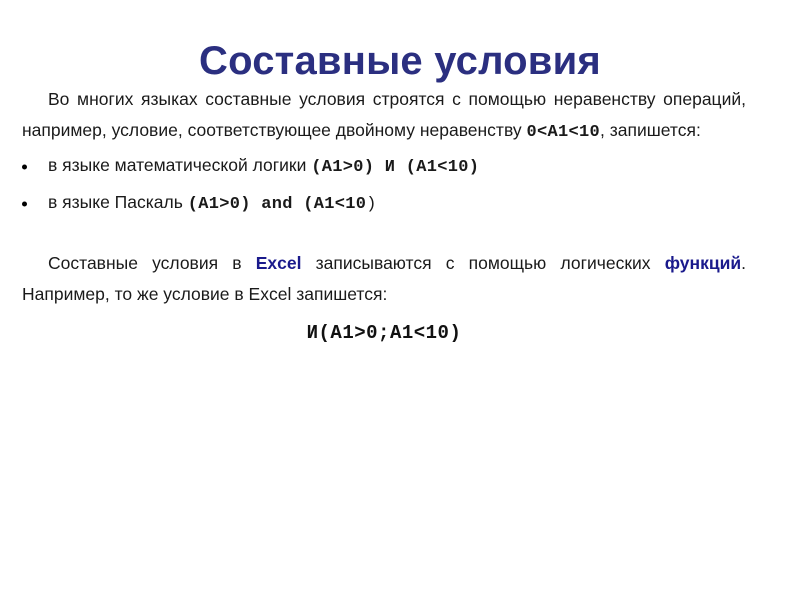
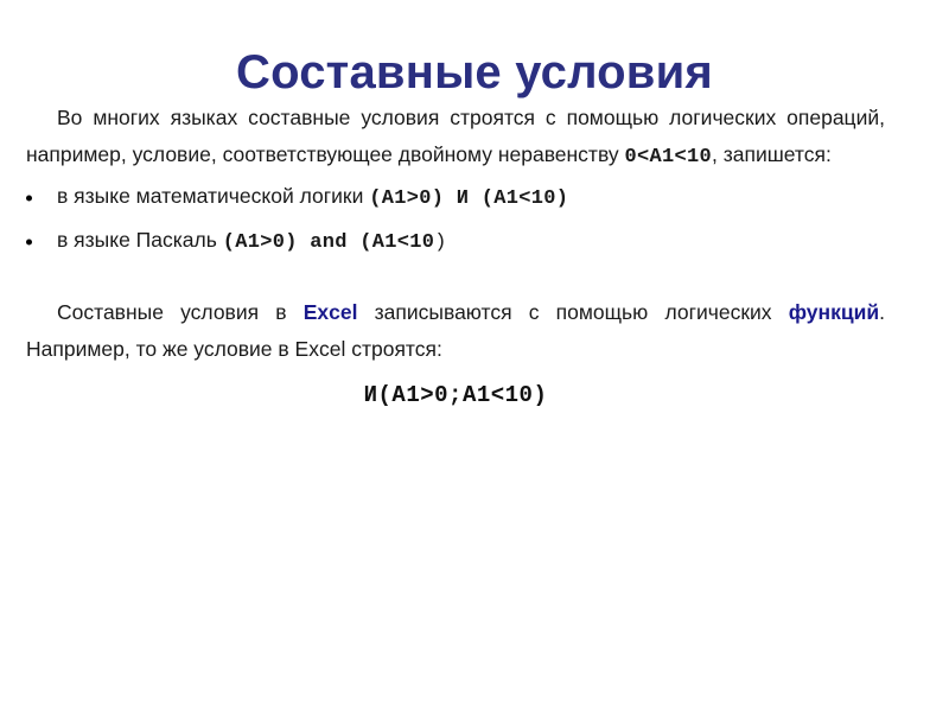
  Составные условия
- Во многих языках составные условия строятся с помощью неравенству операций, например, условие, соответствующее двойному неравенству 0<A1<10, запишется:
+ Во многих языках составные условия строятся с помощью логических операций, например, условие, соответствующее двойному неравенству 0<A1<10, запишется:
  в языке математической логики (A1>0) И (A1<10)
  в языке Паскаль (A1>0) and (A1<10)
- Составные условия в Excel записываются с помощью логических функций. Например, то же условие в Excel запишется:
+ Составные условия в Excel записываются с помощью логических функций. Например, то же условие в Excel строятся:
  И(A1>0;A1<10)
